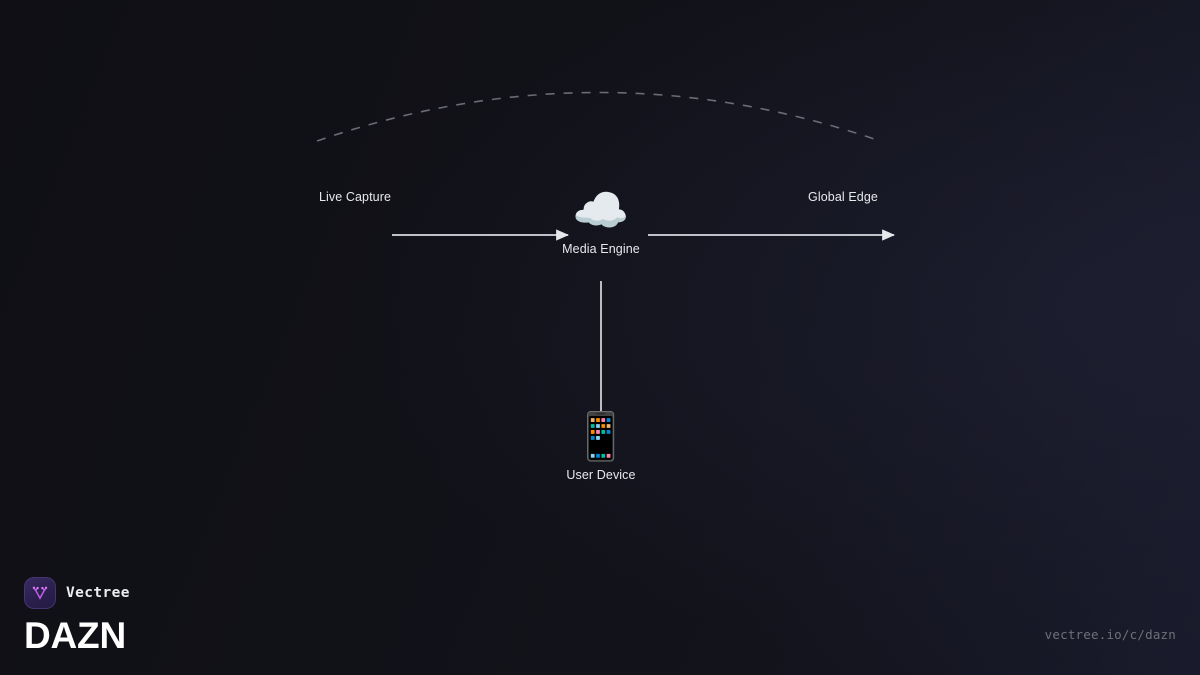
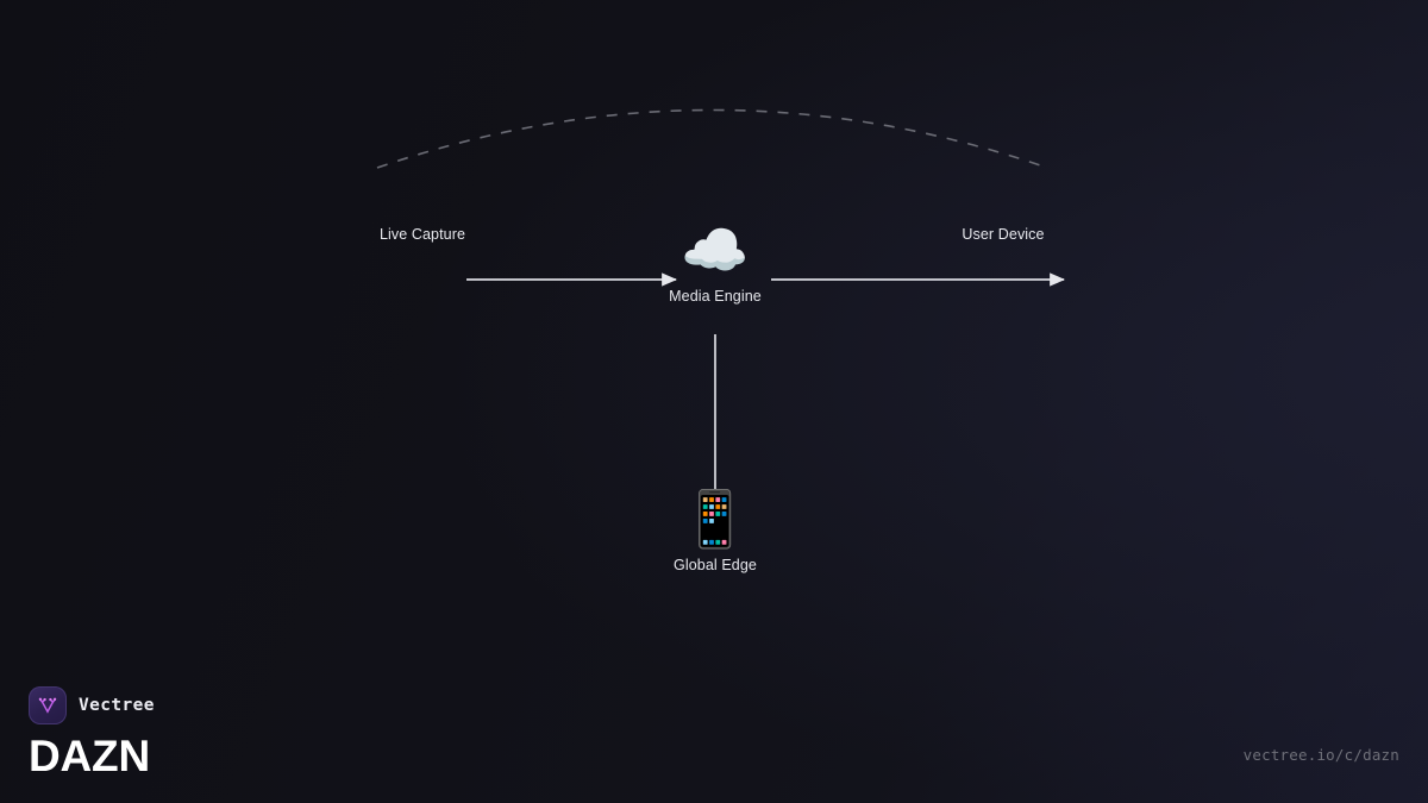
  Live Capture
  ☁️
  Media Engine
- Global Edge
+ User Device
  📱
- User Device
+ Global Edge
  Vectree
  DAZN
  vectree.io/c/dazn
